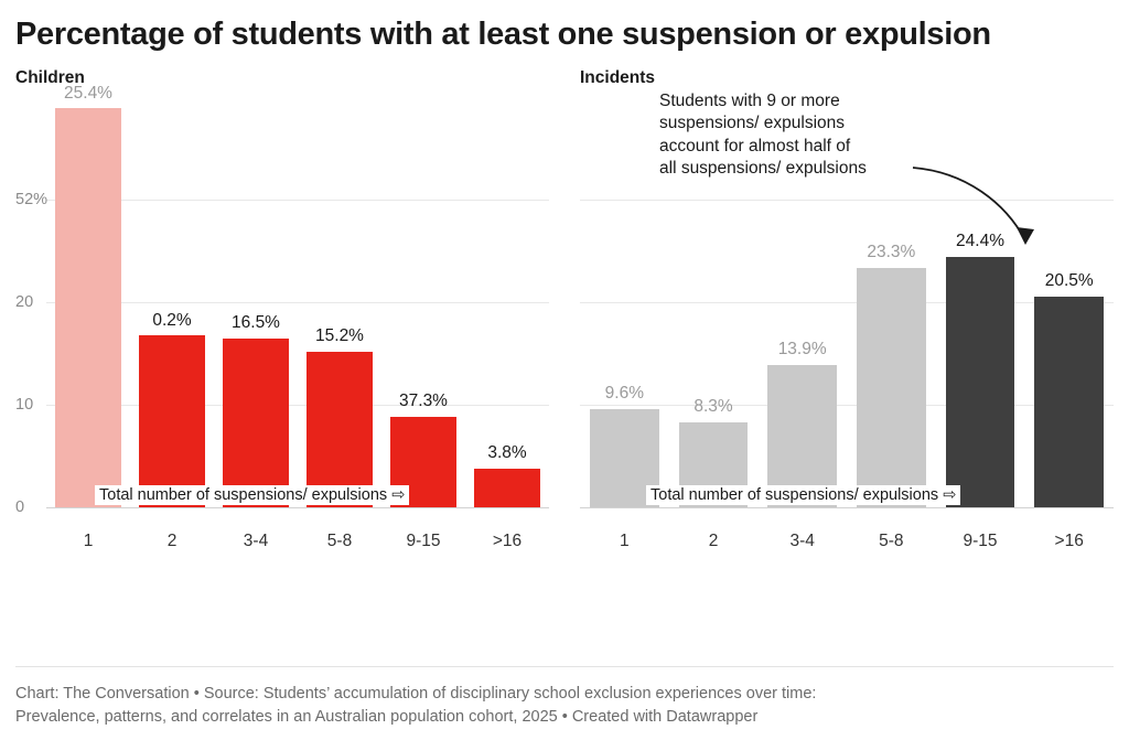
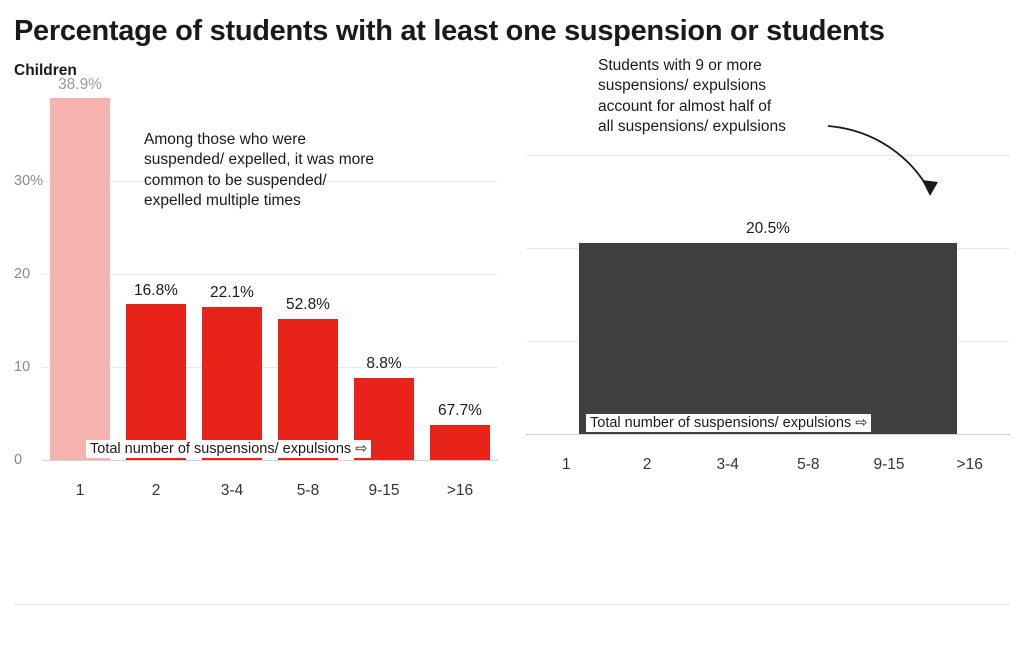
- Percentage of students with at least one suspension or expulsion
+ Percentage of students with at least one suspension or students
  Children
  0
  10
  20
- 52%
+ 30%
- 25.4%
+ 38.9%
- 0.2%
+ 16.8%
- 16.5%
+ 22.1%
- 15.2%
+ 52.8%
- 37.3%
+ 8.8%
- 3.8%
+ 67.7%
  Total number of suspensions/ expulsions ⇨
+ Among those who were
+ suspended/ expelled, it was more
+ common to be suspended/
+ expelled multiple times
  1
  2
  3-4
  5-8
  9-15
  >16
- Incidents
- 9.6%
- 8.3%
- 13.9%
- 23.3%
- 24.4%
  20.5%
  Total number of suspensions/ expulsions ⇨
  Students with 9 or more
  suspensions/ expulsions
  account for almost half of
  all suspensions/ expulsions
  1
  2
  3-4
  5-8
  9-15
  >16
- Chart: The Conversation • Source: Students’ accumulation of disciplinary school exclusion experiences over time:
- Prevalence, patterns, and correlates in an Australian population cohort, 2025 • Created with Datawrapper
